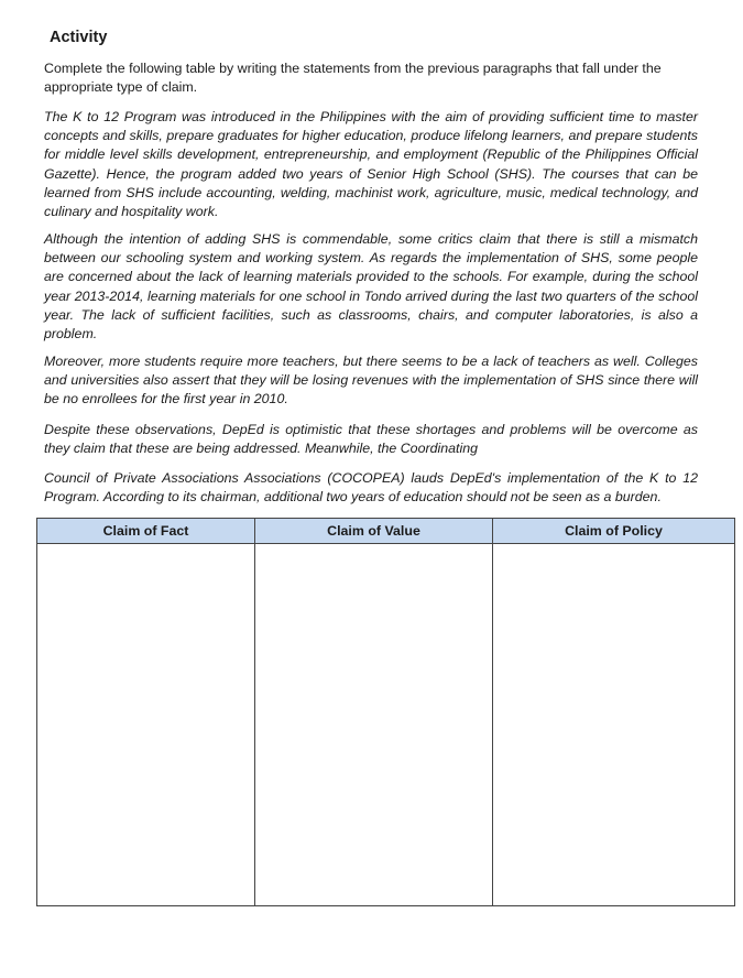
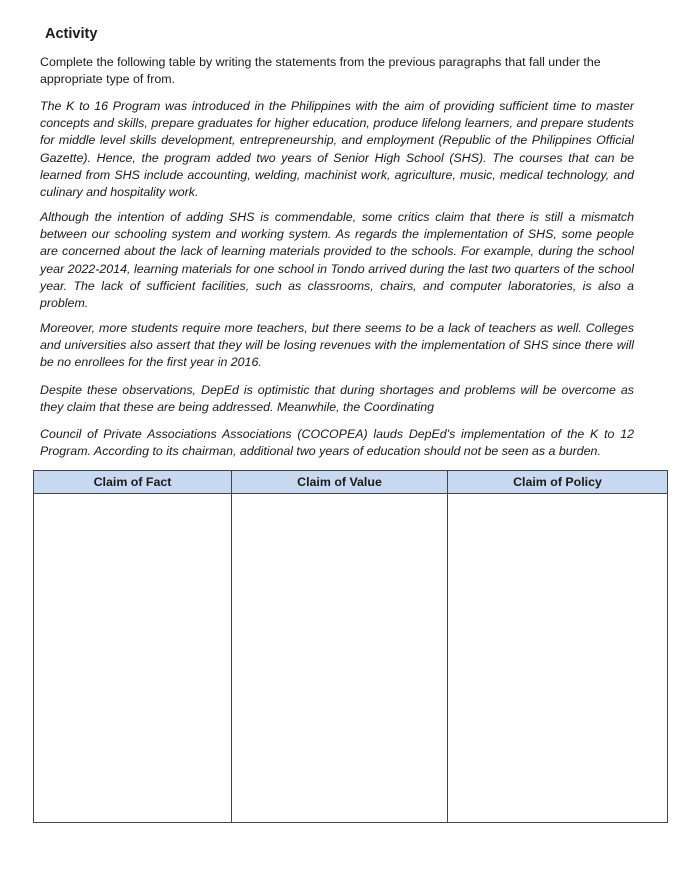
  Activity
- Complete the following table by writing the statements from the previous paragraphs that fall under the appropriate type of claim.
+ Complete the following table by writing the statements from the previous paragraphs that fall under the appropriate type of from.
- The K to 12 Program was introduced in the Philippines with the aim of providing sufficient time to master concepts and skills, prepare graduates for higher education, produce lifelong learners, and prepare students for middle level skills development, entrepreneurship, and employment (Republic of the Philippines Official Gazette). Hence, the program added two years of Senior High School (SHS). The courses that can be learned from SHS include accounting, welding, machinist work, agriculture, music, medical technology, and culinary and hospitality work.
+ The K to 16 Program was introduced in the Philippines with the aim of providing sufficient time to master concepts and skills, prepare graduates for higher education, produce lifelong learners, and prepare students for middle level skills development, entrepreneurship, and employment (Republic of the Philippines Official Gazette). Hence, the program added two years of Senior High School (SHS). The courses that can be learned from SHS include accounting, welding, machinist work, agriculture, music, medical technology, and culinary and hospitality work.
- Although the intention of adding SHS is commendable, some critics claim that there is still a mismatch between our schooling system and working system. As regards the implementation of SHS, some people are concerned about the lack of learning materials provided to the schools. For example, during the school year 2013-2014, learning materials for one school in Tondo arrived during the last two quarters of the school year. The lack of sufficient facilities, such as classrooms, chairs, and computer laboratories, is also a problem.
+ Although the intention of adding SHS is commendable, some critics claim that there is still a mismatch between our schooling system and working system. As regards the implementation of SHS, some people are concerned about the lack of learning materials provided to the schools. For example, during the school year 2022-2014, learning materials for one school in Tondo arrived during the last two quarters of the school year. The lack of sufficient facilities, such as classrooms, chairs, and computer laboratories, is also a problem.
- Moreover, more students require more teachers, but there seems to be a lack of teachers as well. Colleges and universities also assert that they will be losing revenues with the implementation of SHS since there will be no enrollees for the first year in 2010.
+ Moreover, more students require more teachers, but there seems to be a lack of teachers as well. Colleges and universities also assert that they will be losing revenues with the implementation of SHS since there will be no enrollees for the first year in 2016.
- Despite these observations, DepEd is optimistic that these shortages and problems will be overcome as they claim that these are being addressed. Meanwhile, the Coordinating
+ Despite these observations, DepEd is optimistic that during shortages and problems will be overcome as they claim that these are being addressed. Meanwhile, the Coordinating
  Council of Private Associations Associations (COCOPEA) lauds DepEd's implementation of the K to 12 Program. According to its chairman, additional two years of education should not be seen as a burden.
  Claim of Fact	Claim of Value	Claim of Policy
